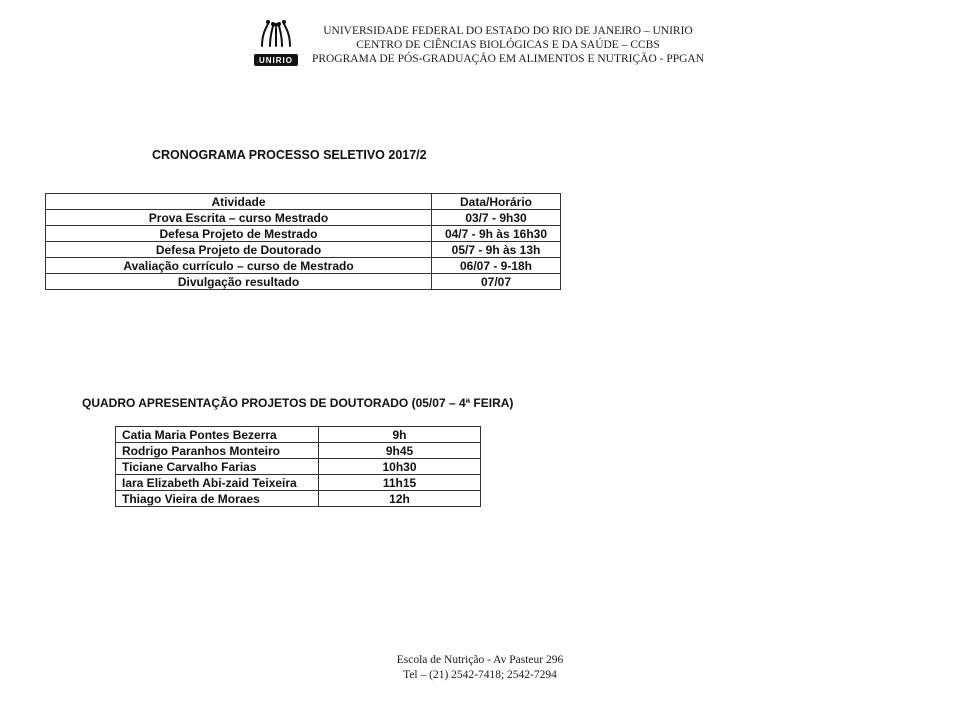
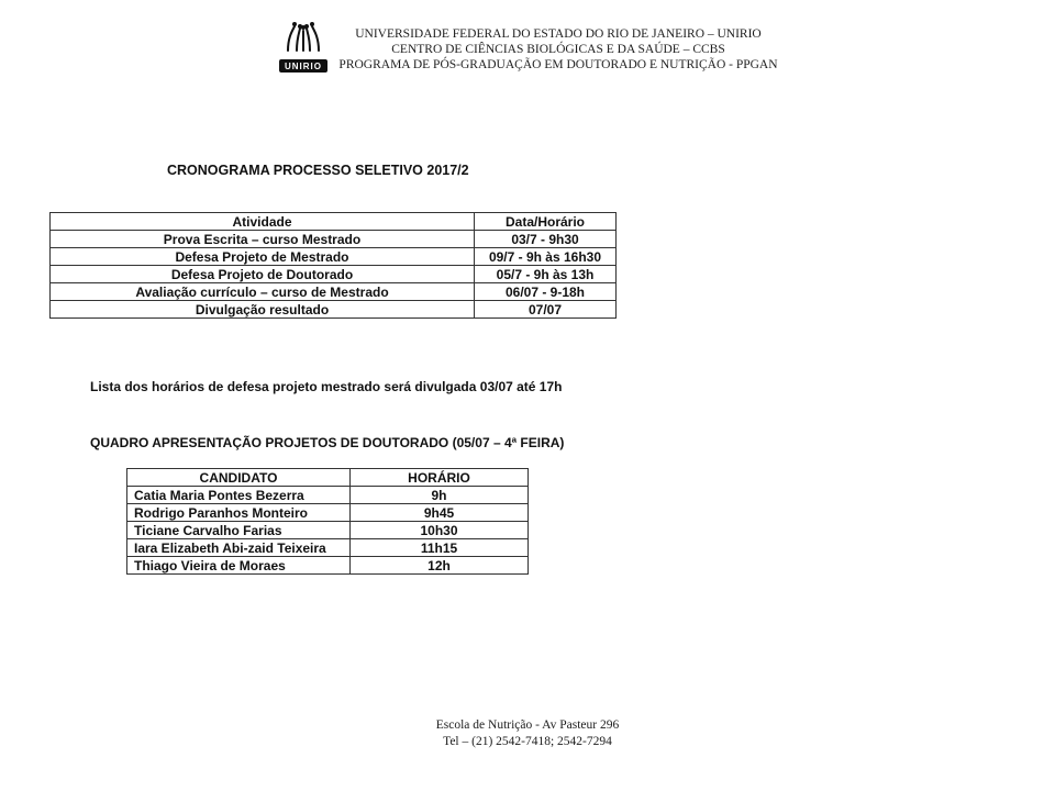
  UNIRIO
  UNIVERSIDADE FEDERAL DO ESTADO DO RIO DE JANEIRO – UNIRIO
  CENTRO DE CIÊNCIAS BIOLÓGICAS E DA SAÚDE – CCBS
- PROGRAMA DE PÓS-GRADUAÇÃO EM ALIMENTOS E NUTRIÇÃO - PPGAN
+ PROGRAMA DE PÓS-GRADUAÇÃO EM DOUTORADO E NUTRIÇÃO - PPGAN
  CRONOGRAMA PROCESSO SELETIVO 2017/2
  Atividade	Data/Horário
  Prova Escrita – curso Mestrado	03/7 - 9h30
- Defesa Projeto de Mestrado	04/7 - 9h às 16h30
+ Defesa Projeto de Mestrado	09/7 - 9h às 16h30
  Defesa Projeto de Doutorado	05/7 - 9h às 13h
  Avaliação currículo – curso de Mestrado	06/07 - 9-18h
  Divulgação resultado	07/07
+ Lista dos horários de defesa projeto mestrado será divulgada 03/07 até 17h
  QUADRO APRESENTAÇÃO PROJETOS DE DOUTORADO (05/07 – 4ª FEIRA)
+ CANDIDATO	HORÁRIO
  Catia Maria Pontes Bezerra	9h
  Rodrigo Paranhos Monteiro	9h45
  Ticiane Carvalho Farias	10h30
  Iara Elizabeth Abi-zaid Teixeira	11h15
  Thiago Vieira de Moraes	12h
  Escola de Nutrição - Av Pasteur 296
  Tel – (21) 2542-7418; 2542-7294
